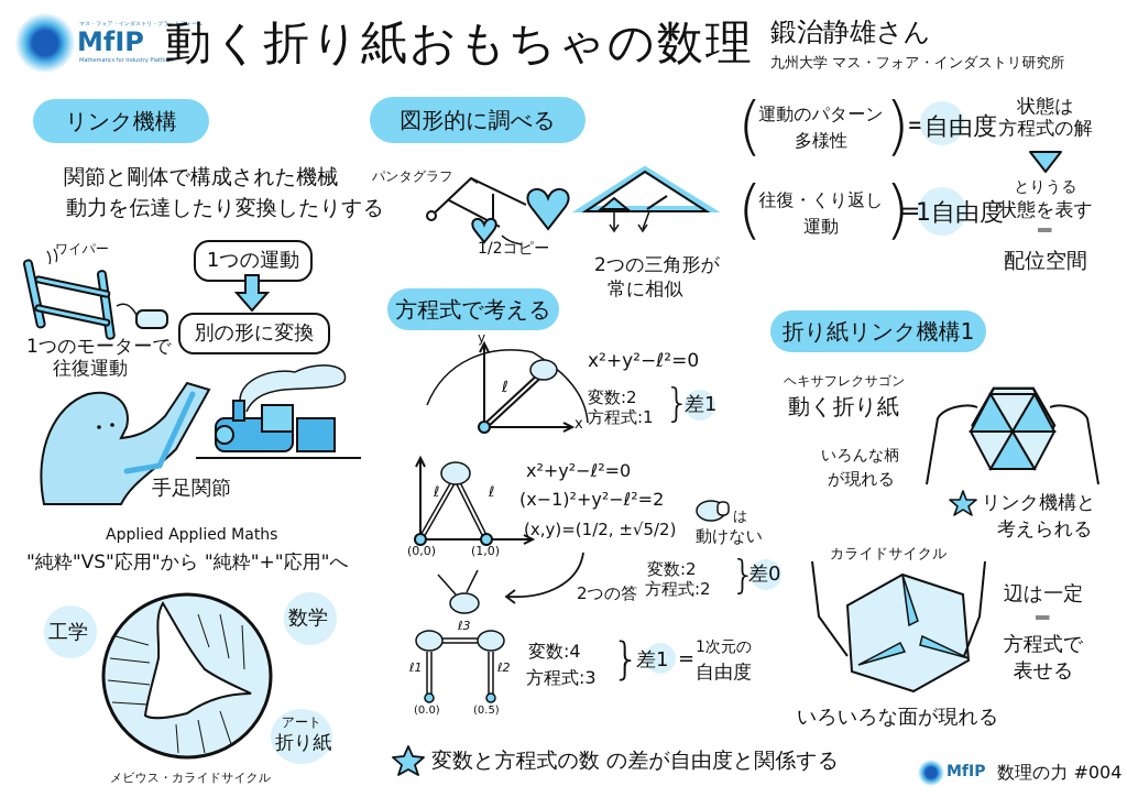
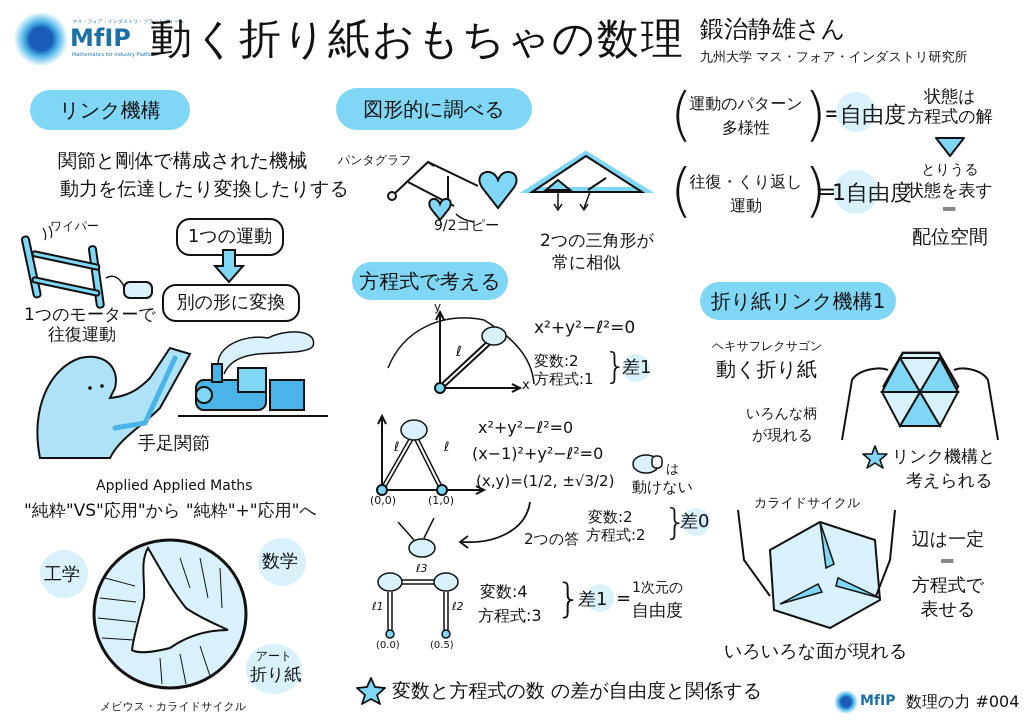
  MfIP
  動く折り紙おもちゃの数理
  鍛治静雄さん
  九州大学 マス・フォア・インダストリ研究所
  リンク機構
  関節と剛体で構成された機械
  動力を伝達したり変換したりする
  ワイパー
  1つのモーターで
  往復運動
  1つの運動
  別の形に変換
  手足関節
  Applied Applied Maths
  "純粋"VS"応用"から "純粋"+"応用"へ
  工学
  数学
  アート
  折り紙
  メビウス・カライドサイクル
  図形的に調べる
  パンタグラフ
- 1/2コピー
+ 9/2コピー
  2つの三角形が
  常に相似
  方程式で考える
  y
  x
  ℓ
  x²+y²−ℓ²=0
  変数:2
  方程式:1
  }
  差1
  ℓ
  ℓ
  (0,0)
  (1,0)
  x²+y²−ℓ²=0
- (x−1)²+y²−ℓ²=2
+ (x−1)²+y²−ℓ²=0
- (x,y)=(1/2, ±√5/2)
+ (x,y)=(1/2, ±√3/2)
  2つの答
  は
  動けない
  変数:2
  方程式:2
  }
  差0
  ℓ3
  ℓ1
  ℓ2
  (0.0)
  (0.5)
  変数:4
  方程式:3
  }
  差1
  =
  1次元の
  自由度
  変数と方程式の数 の差が自由度と関係する
  (
  運動のパターン
  多様性
  )
  =
  自由度
  (
  往復・くり返し
  運動
  )
  =
  1自由度
  状態は
  方程式の解
  とりうる
  状態を表す
  配位空間
  折り紙リンク機構1
  ヘキサフレクサゴン
  動く折り紙
  いろんな柄
  が現れる
  リンク機構と
  考えられる
  カライドサイクル
  辺は一定
  方程式で
  表せる
  いろいろな面が現れる
  MfIP
  数理の力 #004
